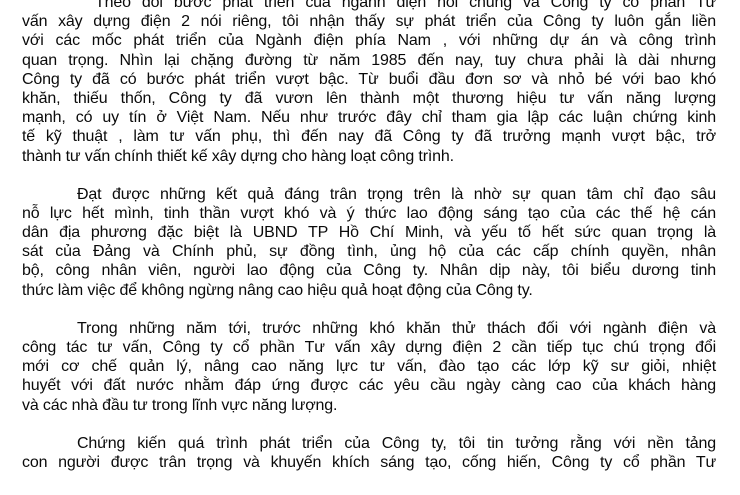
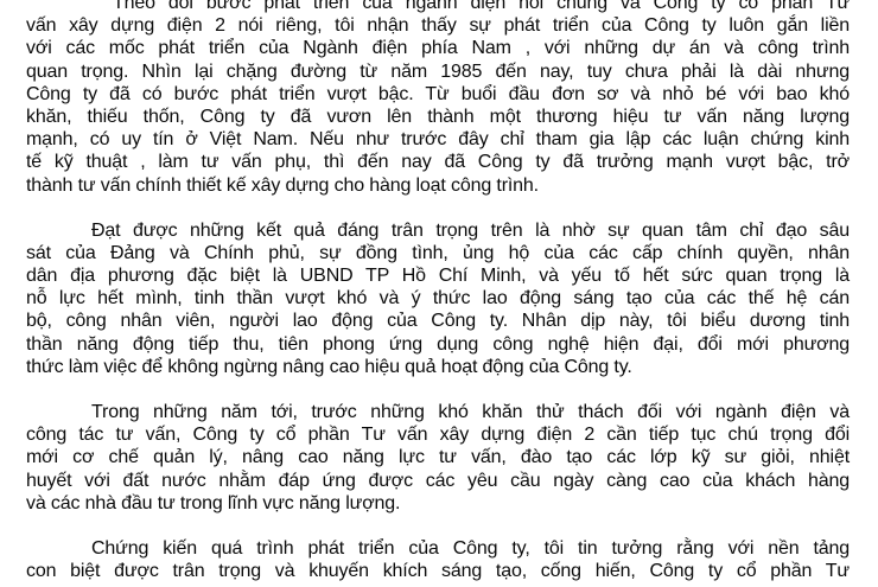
  Theo dõi bước phát triển của ngành điện nói chung và Công ty cổ phần Tư
  vấn xây dựng điện 2 nói riêng, tôi nhận thấy sự phát triển của Công ty luôn gắn liền
  với các mốc phát triển của Ngành điện phía Nam , với những dự án và công trình
  quan trọng. Nhìn lại chặng đường từ năm 1985 đến nay, tuy chưa phải là dài nhưng
  Công ty đã có bước phát triển vượt bậc. Từ buổi đầu đơn sơ và nhỏ bé với bao khó
  khăn, thiếu thốn, Công ty đã vươn lên thành một thương hiệu tư vấn năng lượng
  mạnh, có uy tín ở Việt Nam. Nếu như trước đây chỉ tham gia lập các luận chứng kinh
  tế kỹ thuật , làm tư vấn phụ, thì đến nay đã Công ty đã trưởng mạnh vượt bậc, trở
  thành tư vấn chính thiết kế xây dựng cho hàng loạt công trình.
  Đạt được những kết quả đáng trân trọng trên là nhờ sự quan tâm chỉ đạo sâu
- nỗ lực hết mình, tinh thần vượt khó và ý thức lao động sáng tạo của các thế hệ cán
+ sát của Đảng và Chính phủ, sự đồng tình, ủng hộ của các cấp chính quyền, nhân
  dân địa phương đặc biệt là UBND TP Hồ Chí Minh, và yếu tố hết sức quan trọng là
- sát của Đảng và Chính phủ, sự đồng tình, ủng hộ của các cấp chính quyền, nhân
+ nỗ lực hết mình, tinh thần vượt khó và ý thức lao động sáng tạo của các thế hệ cán
  bộ, công nhân viên, người lao động của Công ty. Nhân dịp này, tôi biểu dương tinh
+ thần năng động tiếp thu, tiên phong ứng dụng công nghệ hiện đại, đổi mới phương
  thức làm việc để không ngừng nâng cao hiệu quả hoạt động của Công ty.
  Trong những năm tới, trước những khó khăn thử thách đối với ngành điện và
  công tác tư vấn, Công ty cổ phần Tư vấn xây dựng điện 2 cần tiếp tục chú trọng đổi
  mới cơ chế quản lý, nâng cao năng lực tư vấn, đào tạo các lớp kỹ sư giỏi, nhiệt
  huyết với đất nước nhằm đáp ứng được các yêu cầu ngày càng cao của khách hàng
  và các nhà đầu tư trong lĩnh vực năng lượng.
  Chứng kiến quá trình phát triển của Công ty, tôi tin tưởng rằng với nền tảng
- con người được trân trọng và khuyến khích sáng tạo, cống hiến, Công ty cổ phần Tư
+ con biệt được trân trọng và khuyến khích sáng tạo, cống hiến, Công ty cổ phần Tư
